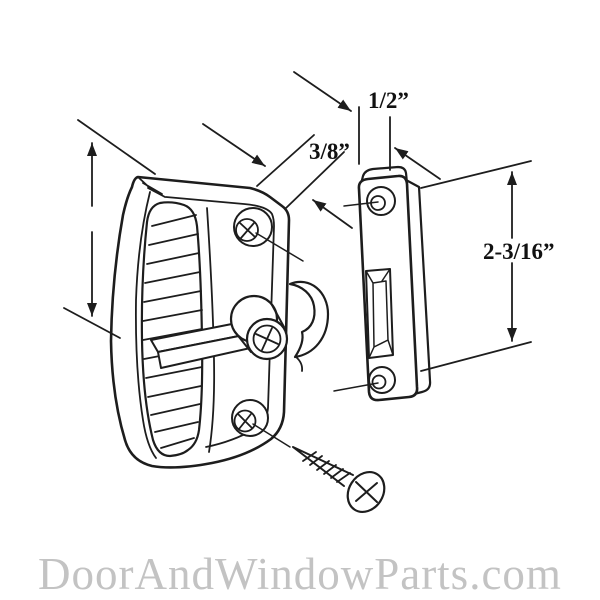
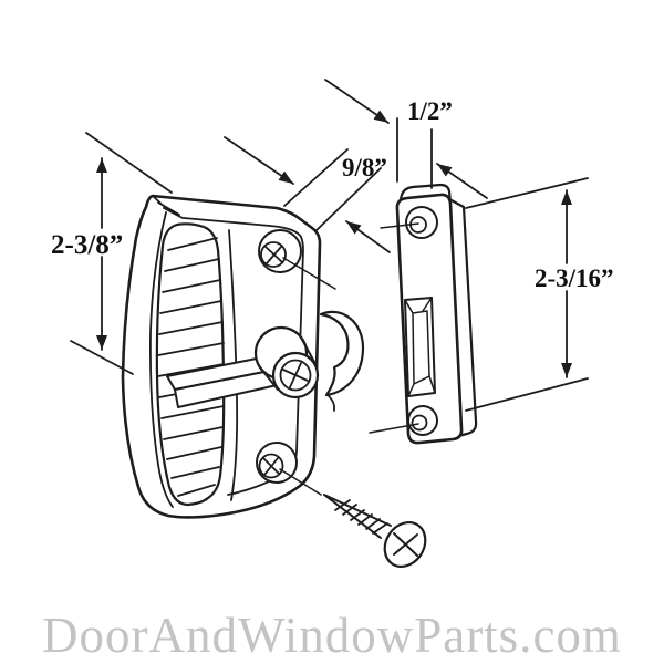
+ 2-3/8”
- 3/8”
+ 9/8”
  1/2”
  2-3/16”
  DoorAndWindowParts.com
